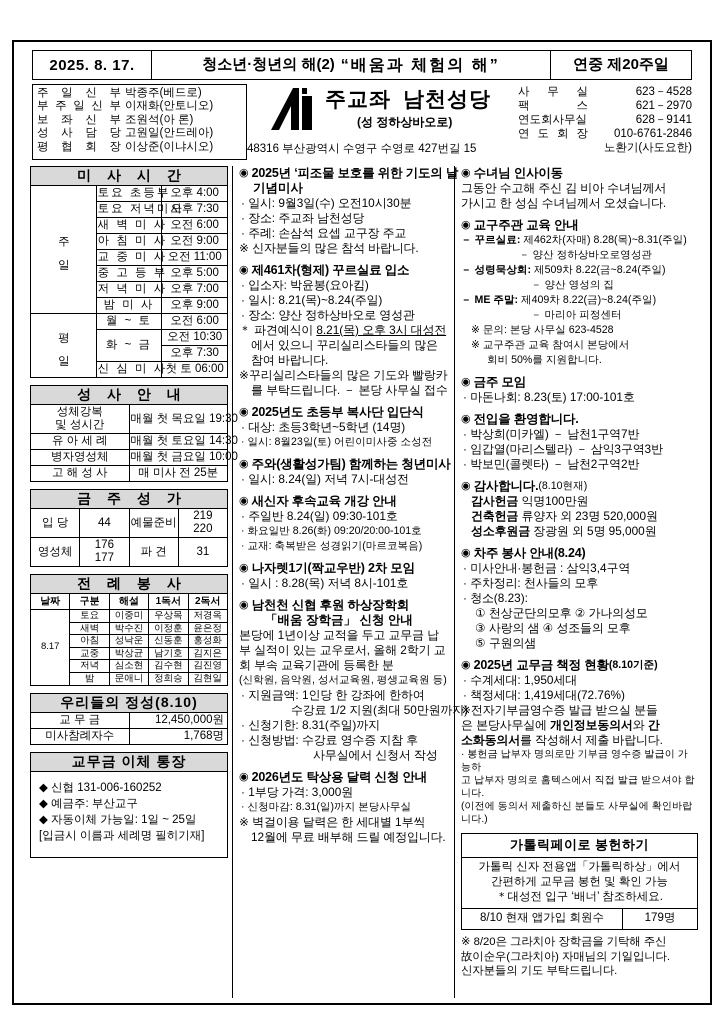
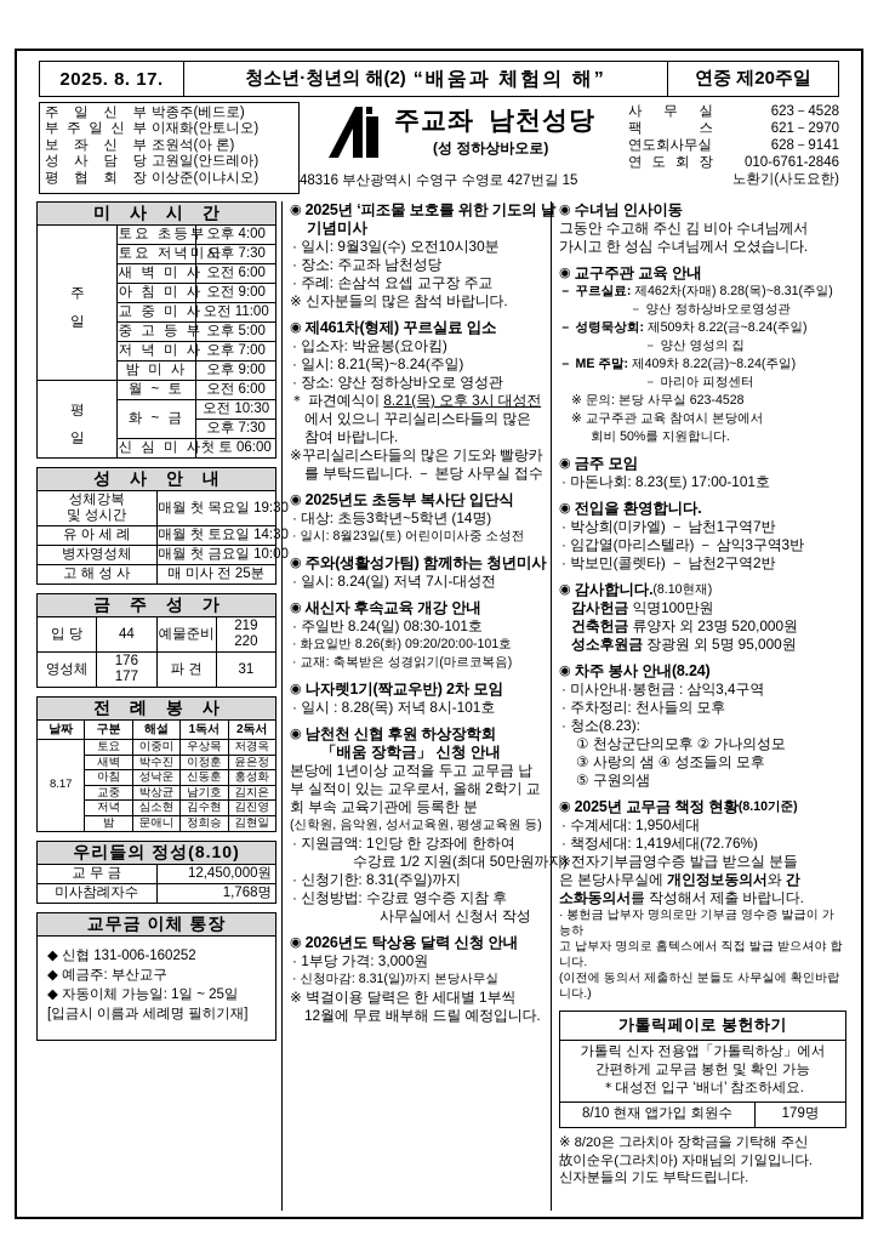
  2025. 8. 17.
  청소년·청년의 해(2)
  “배움과 체험의 해”
  연중 제20주일
  주
  일
  신
  부
  박종주(베드로)
  부
  주
  일
  신
  부
  이재화(안토니오)
  보
  좌
  신
  부
  조원석(아 론)
  성
  사
  담
  당
  고원일(안드레아)
  평
  협
  회
  장
  이상준(이냐시오)
  주교좌 남천성당
  (성 정하상바오로)
  48316 부산광역시 수영구 수영로 427번길 15
  사
  무
  실
  623－4528
  팩
  스
  621－2970
  연도회사무실
  628－9141
  연
  도
  회
  장
  010-6761-2846
  노환기(사도요한)
  미 사 시 간
  토요 저녁미	오후 7:30
  새 벽 미 사	오전 6:00
  아 침 미 사	오전 9:00
  교 중 미 사	오전 11:00
  중 고 등 부	오후 5:00
  저 녁 미 사	오후 7:00
  밤 미 사	오후 9:00
  화 ~ 금	오전 10:30
  오후 7:30
  신 심 미 사	첫 토 06:00
  성 사 안 내
  성체강복및 성시간	매월 첫 목요일 19:3
  유 아 세 례	매월 첫 토요일 14:3
  병자영성체	매월 첫 금요일 10:0
  고 해 성 사	매 미사 전 25분
  금 주 성 가
  입 당	44	예물준비	219220
  영성체	176177	파 견	31
  전 례 봉 사
  날짜	구분	해설	1독서	2독서
  8.17	토요	이중미	우상목	저경옥
  새벽	박수진	이정훈	윤은정
  아침	성낙운	신동훈	홍성화
  교중	박상균	남기호	김지은
  저녁	심소현	김수현	김진영
  밤	문애니	정희승	김현일
  우리들의 정성(8.10)
  교 무 금	12,450,000원
  미사참례자수	1,768명
  교무금 이체 통장
  ◆ 신협 131-006-160252
  ◆ 예금주: 부산교구
  ◆ 자동이체 가능일: 1일 ~ 25일
  [입금시 이름과 세례명 필히기재]
  ◉
  2025년 ‘피조물 보호를 위한 기도의 날
  기념미사
  · 일시: 9월3일(수) 오전10시30분
  · 장소: 주교좌 남천성당
  · 주례: 손삼석 요셉 교구장 주교
  ※ 신자분들의 많은 참석 바랍니다.
  ◉
  제461차(형제) 꾸르실료 입소
  · 입소자: 박윤봉(요아킴)
  · 일시: 8.21(목)~8.24(주일)
  · 장소: 양산 정하상바오로 영성관
  ＊ 파견예식이 8.21(목) 오후 3시 대성전
  에서 있으니 꾸리실리스타들의 많은
  참여 바랍니다.
  ※꾸리실리스타들의 많은 기도와 빨랑카
  를 부탁드립니다. － 본당 사무실 접수
  ◉
  2025년도 초등부 복사단 입단식
  · 대상: 초등3학년~5학년 (14명)
  · 일시: 8월23일(토) 어린이미사중 소성전
  ◉
  주와(생활성가팀) 함께하는 청년미사
  · 일시: 8.24(일) 저녁 7시-대성전
  ◉
  새신자 후속교육 개강 안내
- · 주일반 8.24(일) 09:30-101호
+ · 주일반 8.24(일) 08:30-101호
  · 화요일반 8.26(화) 09:20/20:00-101호
  · 교재: 축복받은 성경읽기(마르코복음)
  ◉
  나자렛1기(짝교우반) 2차 모임
  · 일시 : 8.28(목) 저녁 8시-101호
  ◉
  남천천 신협 후원 하상장학회
  「배움 장학금」 신청 안내
  본당에 1년이상 교적을 두고 교무금 납부 실적이 있는 교우로서, 올해 2학기 교회 부속 교육기관에 등록한 분
  (신학원, 음악원, 성서교육원, 평생교육원 등)
  · 지원금액: 1인당 한 강좌에 한하여
  수강료 1/2 지원(최대 50만원까지)
  · 신청기한: 8.31(주일)까지
  · 신청방법: 수강료 영수증 지참 후
  사무실에서 신청서 작성
  ◉
  2026년도 탁상용 달력 신청 안내
  · 1부당 가격: 3,000원
  · 신청마감: 8.31(일)까지 본당사무실
  ※ 벽걸이용 달력은 한 세대별 1부씩
  12월에 무료 배부해 드릴 예정입니다.
  ◉
  수녀님 인사이동
  그동안 수고해 주신 김 비아 수녀님께서
  가시고 한 성심 수녀님께서 오셨습니다.
  ◉
  교구주관 교육 안내
  － 꾸르실료: 제462차(자매) 8.28(목)~8.31(주일)
  － 양산 정하상바오로영성관
  － 성령묵상회: 제509차 8.22(금~8.24(주일)
  － 양산 영성의 집
  － ME 주말: 제409차 8.22(금)~8.24(주일)
  － 마리아 피정센터
  ※ 문의: 본당 사무실 623-4528
  ※ 교구주관 교육 참여시 본당에서
  회비 50%를 지원합니다.
  ◉
  금주 모임
  · 마돈나회: 8.23(토) 17:00-101호
  ◉
  전입을 환영합니다.
  · 박상희(미카엘) － 남천1구역7반
  · 임갑열(마리스텔라) － 삼익3구역3반
  · 박보민(콜렛타) － 남천2구역2반
  ◉
  감사합니다.
  (8.10현재)
  감사헌금 익명100만원
  건축헌금 류양자 외 23명 520,000원
  성소후원금 장광원 외 5명 95,000원
  ◉
  차주 봉사 안내(8.24)
  · 미사안내·봉헌금 : 삼익3,4구역
  · 주차정리: 천사들의 모후
  · 청소(8.23):
  ① 천상군단의모후 ② 가나의성모
  ③ 사랑의 샘 ④ 성조들의 모후
  ⑤ 구원의샘
  ◉
  2025년 교무금 책정 현황
  (8.10기준)
  · 수계세대: 1,950세대
  · 책정세대: 1,419세대(72.76%)
  ※전자기부금영수증 발급 받으실 분들
  은 본당사무실에 개인정보동의서와 간
  소화동의서를 작성해서 제출 바랍니다.
  · 봉헌금 납부자 명의로만 기부금 영수증 발급이 가능하
  고 납부자 명의로 홈텍스에서 직접 발급 받으셔야 합니다.
  (이전에 동의서 제출하신 분들도 사무실에 확인바랍니다.)
  가톨릭페이로 봉헌하기
  가톨릭 신자 전용앱「가톨릭하상」에서
  간편하게 교무금 봉헌 및 확인 가능
  ＊대성전 입구 ‘배너’ 참조하세요.
  8/10 현재 앱가입 회원수
  179명
  ※ 8/20은 그라치아 장학금을 기탁해 주신
  故이순우(그라치아) 자매님의 기일입니다.
  신자분들의 기도 부탁드립니다.
